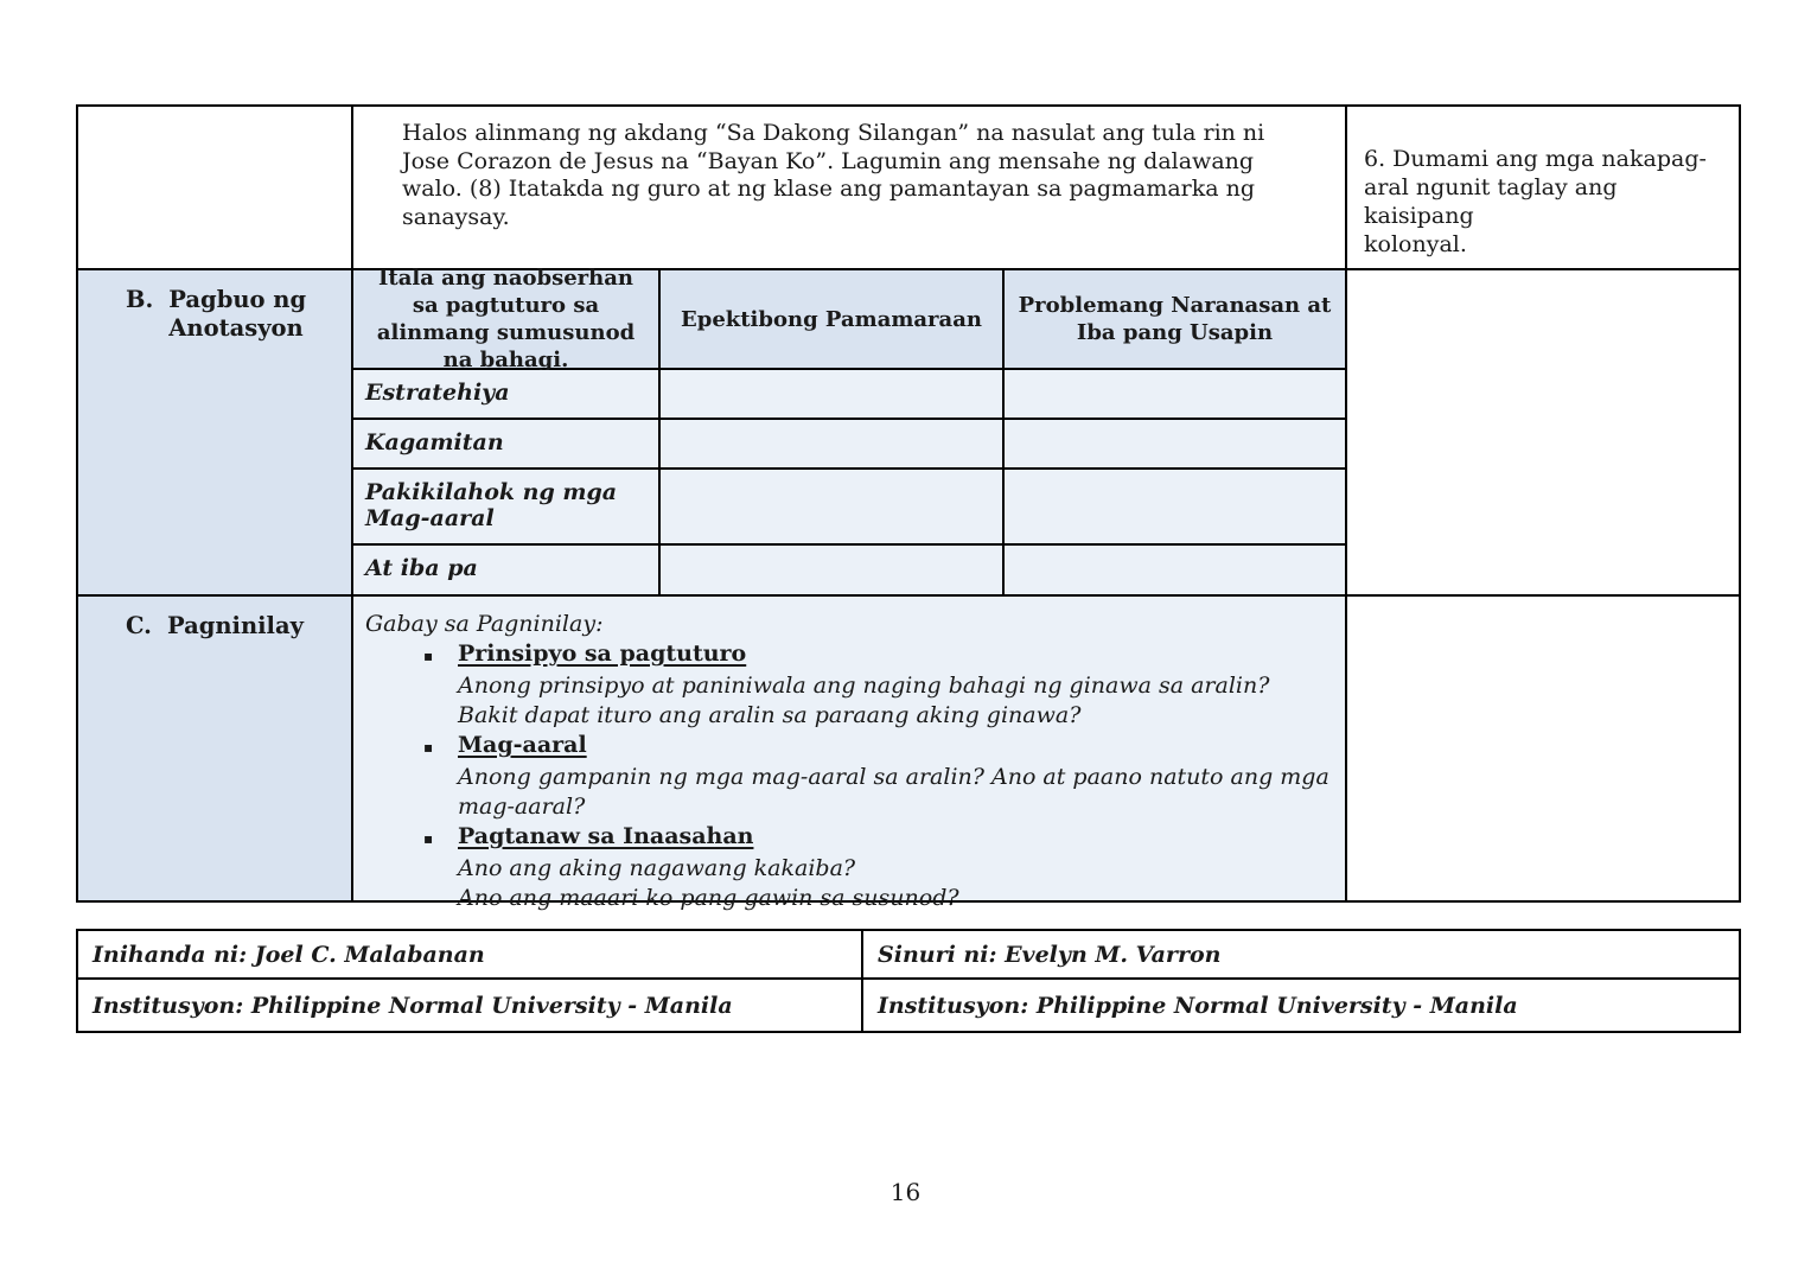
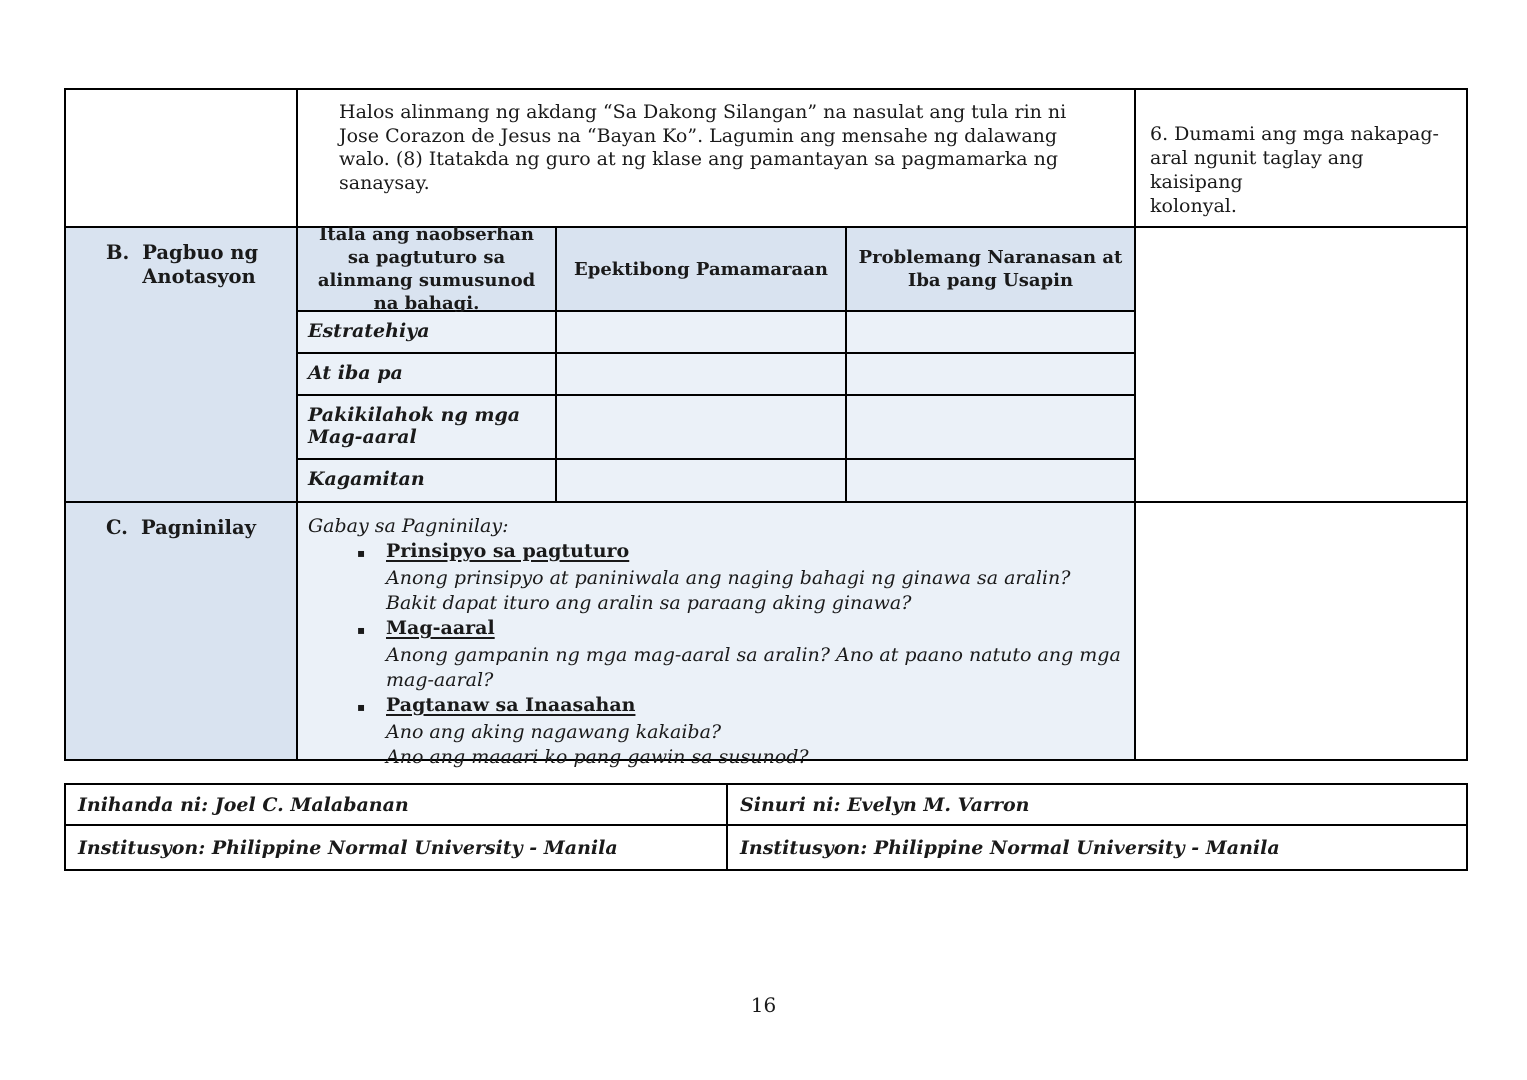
  Halos alinmang ng akdang “Sa Dakong Silangan” na nasulat ang tula rin ni
  Jose Corazon de Jesus na “Bayan Ko”. Lagumin ang mensahe ng dalawang
  walo. (8) Itatakda ng guro at ng klase ang pamantayan sa pagmamarka ng
  sanaysay.
  6. Dumami ang mga nakapag-
  aral ngunit taglay ang kaisipang
  kolonyal.
  B.
  Pagbuo ng Anotasyon
  Itala ang naobserhan sa pagtuturo sa alinmang sumusunod na bahagi.
  Epektibong Pamamaraan
  Problemang Naranasan at Iba pang Usapin
  Estratehiya
- Kagamitan
+ At iba pa
  Pakikilahok ng mga Mag-aaral
- At iba pa
+ Kagamitan
  C.
  Pagninilay
  Gabay sa Pagninilay:
  ▪
  Prinsipyo sa pagtuturo
  Anong prinsipyo at paniniwala ang naging bahagi ng ginawa sa aralin?
  Bakit dapat ituro ang aralin sa paraang aking ginawa?
  ▪
  Mag-aaral
  Anong gampanin ng mga mag-aaral sa aralin? Ano at paano natuto ang mga
  mag-aaral?
  ▪
  Pagtanaw sa Inaasahan
  Ano ang aking nagawang kakaiba?
  Ano ang maaari ko pang gawin sa susunod?
  Inihanda ni: Joel C. Malabanan
  Sinuri ni: Evelyn M. Varron
  Institusyon: Philippine Normal University - Manila
  Institusyon: Philippine Normal University - Manila
  16
